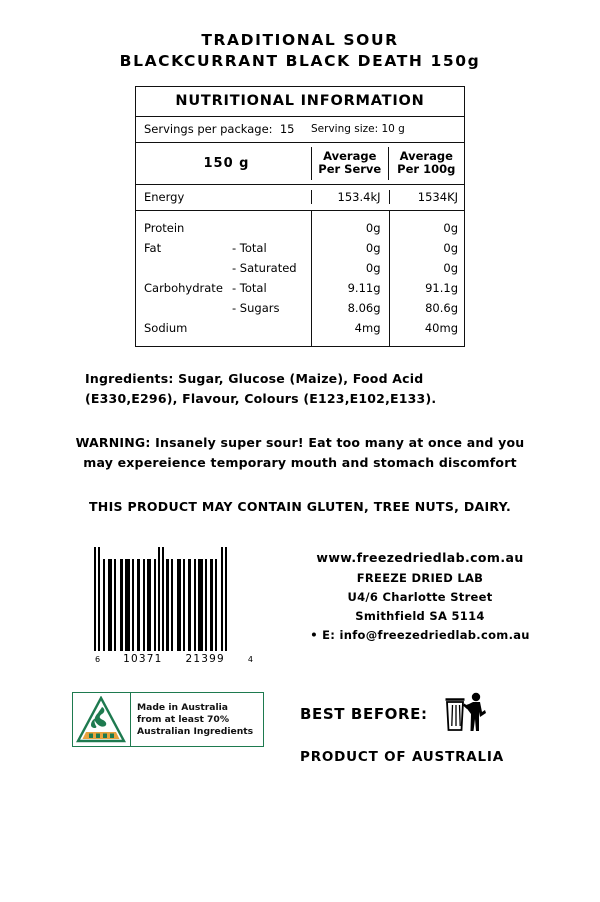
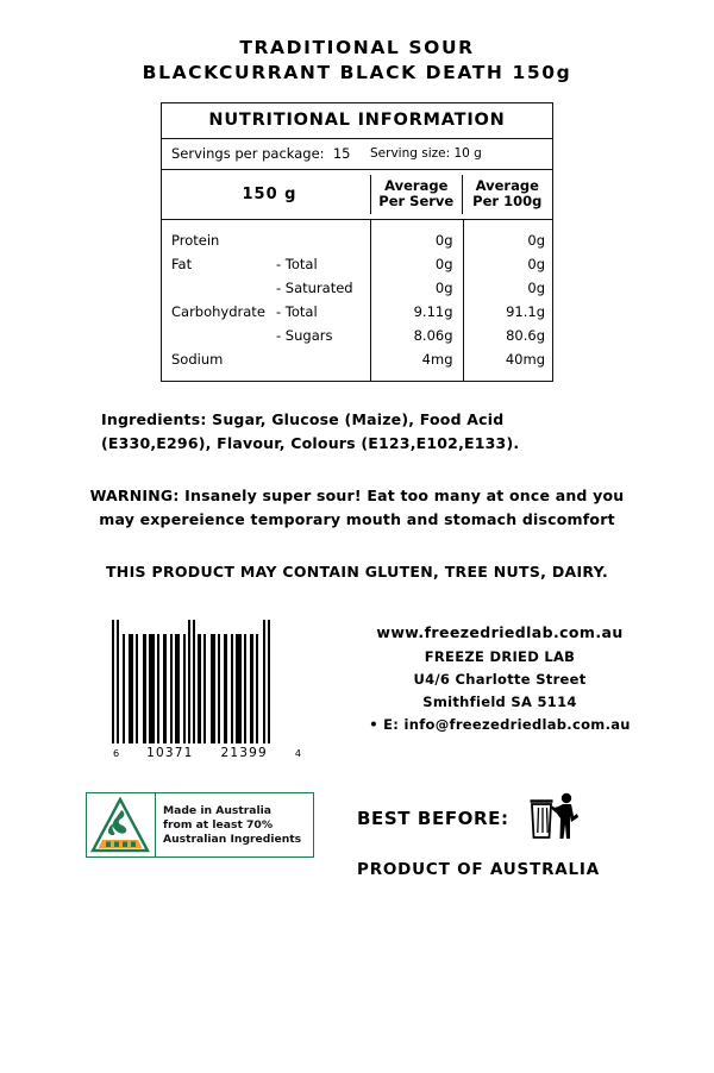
  TRADITIONAL SOUR
  BLACKCURRANT BLACK DEATH 150g
  NUTRITIONAL INFORMATION
  Servings per package: 15
  Serving size: 10 g
  150 g
  Average
  Per Serve
  Average
  Per 100g
- Energy
- 153.4kJ
- 1534KJ
  Protein
  Fat
  Carbohydrate
  Sodium
  - Total
  - Saturated
  - Total
  - Sugars
  0g
  0g
  0g
  9.11g
  8.06g
  4mg
  0g
  0g
  0g
  91.1g
  80.6g
  40mg
  Ingredients: Sugar, Glucose (Maize), Food Acid (E330,E296), Flavour, Colours (E123,E102,E133).
  WARNING: Insanely super sour! Eat too many at once and you may expereience temporary mouth and stomach discomfort
  THIS PRODUCT MAY CONTAIN GLUTEN, TREE NUTS, DAIRY.
  6
  10371
  21399
  4
  www.freezedriedlab.com.au
  FREEZE DRIED LAB
  U4/6 Charlotte Street
  Smithfield SA 5114
  • E: info@freezedriedlab.com.au
  Made in Australia
  from at least 70%
  Australian Ingredients
  BEST BEFORE:
  PRODUCT OF AUSTRALIA
